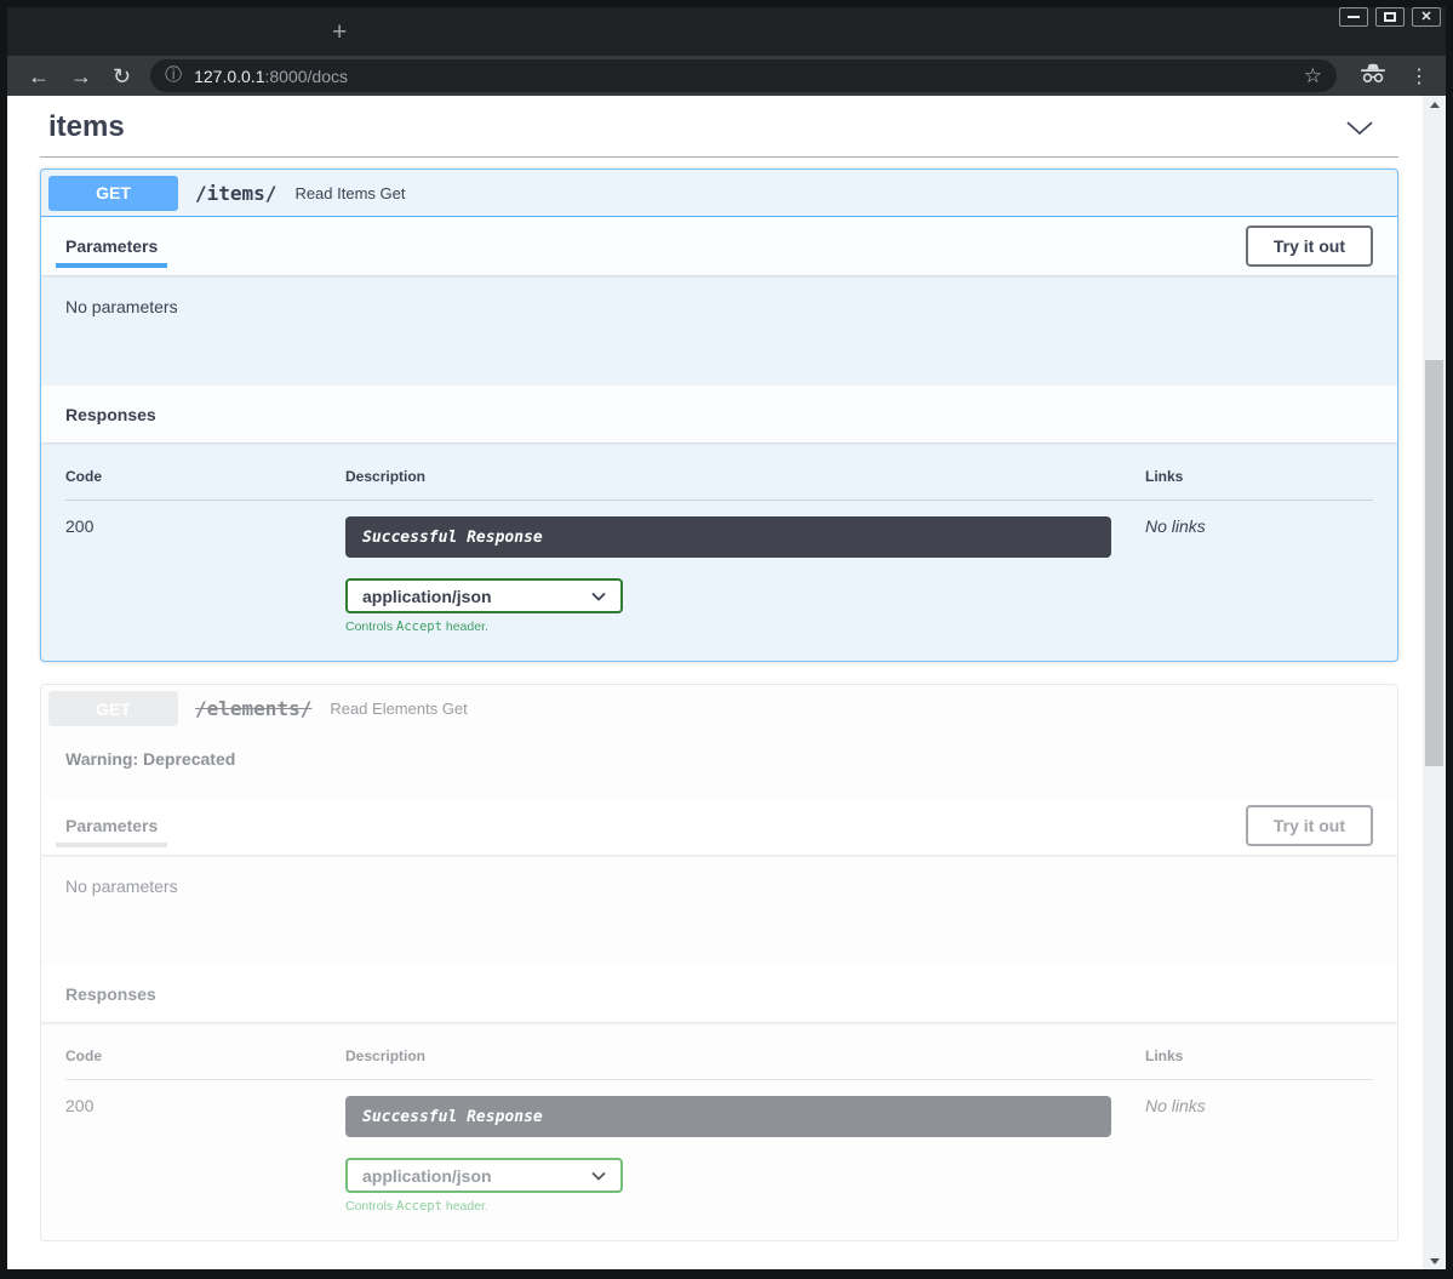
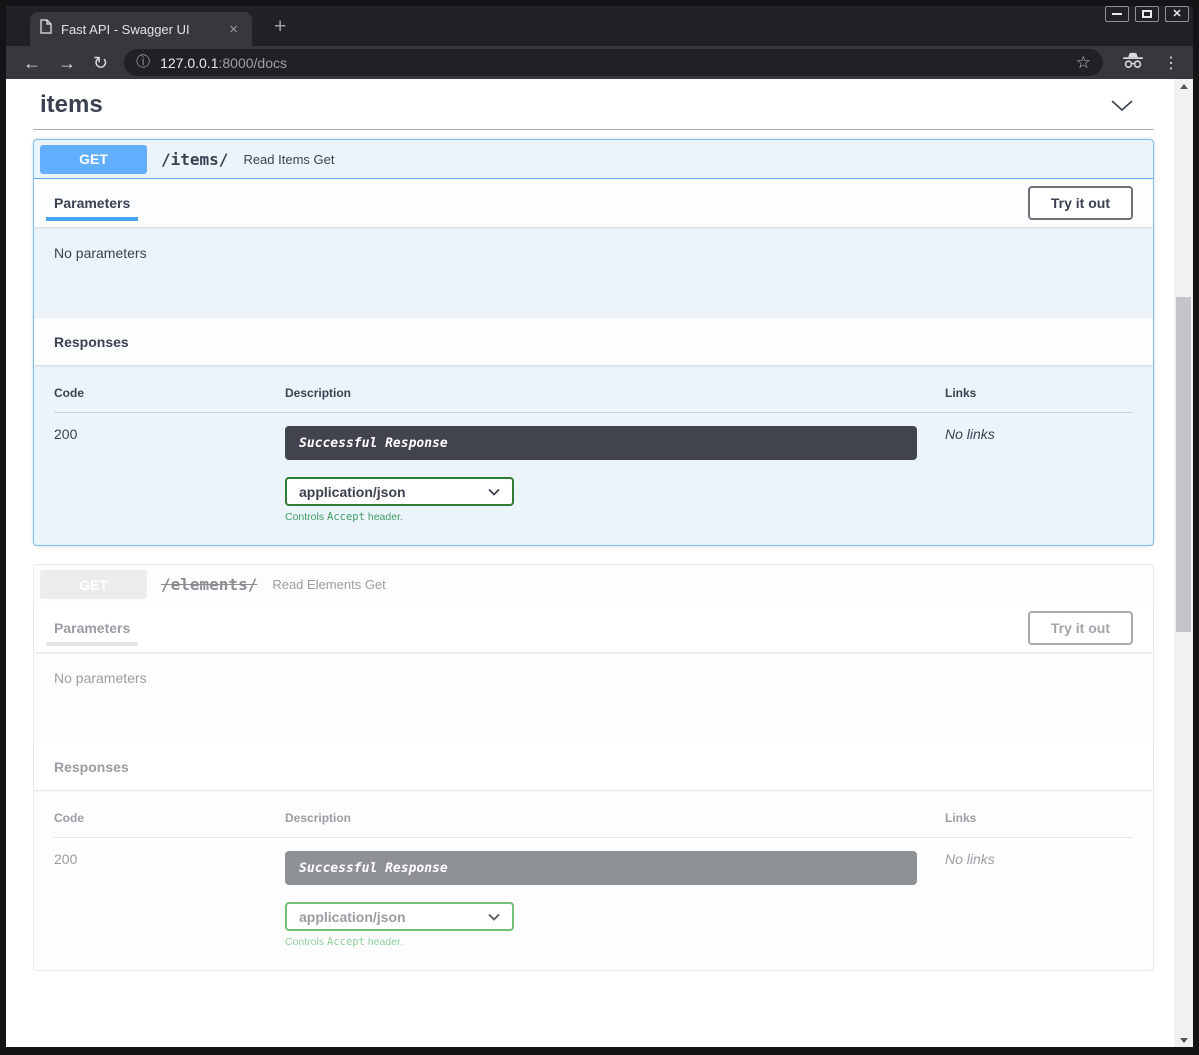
+ Fast API - Swagger UI
+ ×
  +
  ✕
  ←
  →
  ↻
  ⓘ
  127.0.0.1
  :8000/docs
  ☆
  ⋮
  items
  GET
  /items/
  Read Items Get
  Parameters
  Try it out
  No parameters
  Responses
  Code
  Description
  Links
  200
  Successful Response
  application/json
  Controls Accept header.
  No links
  /elements/
  Read Elements Get
- Warning: Deprecated
  Parameters
  Try it out
  No parameters
  Responses
  Code
  Description
  Links
  200
  Successful Response
  application/json
  Controls Accept header.
  No links
